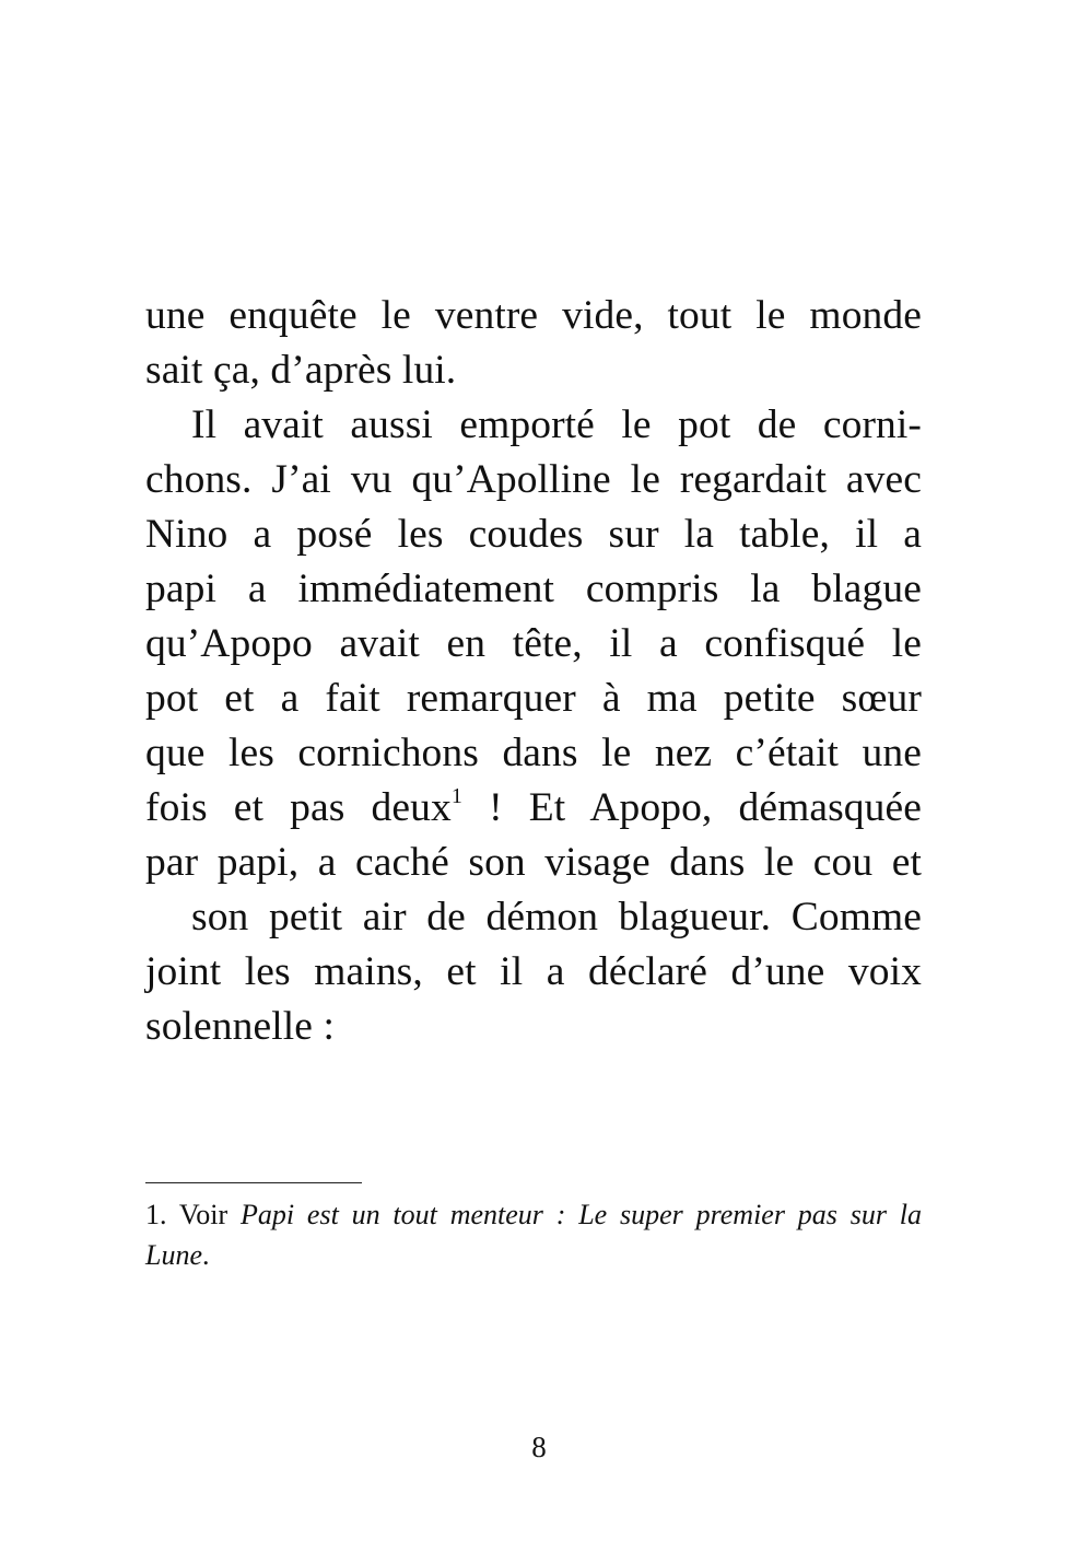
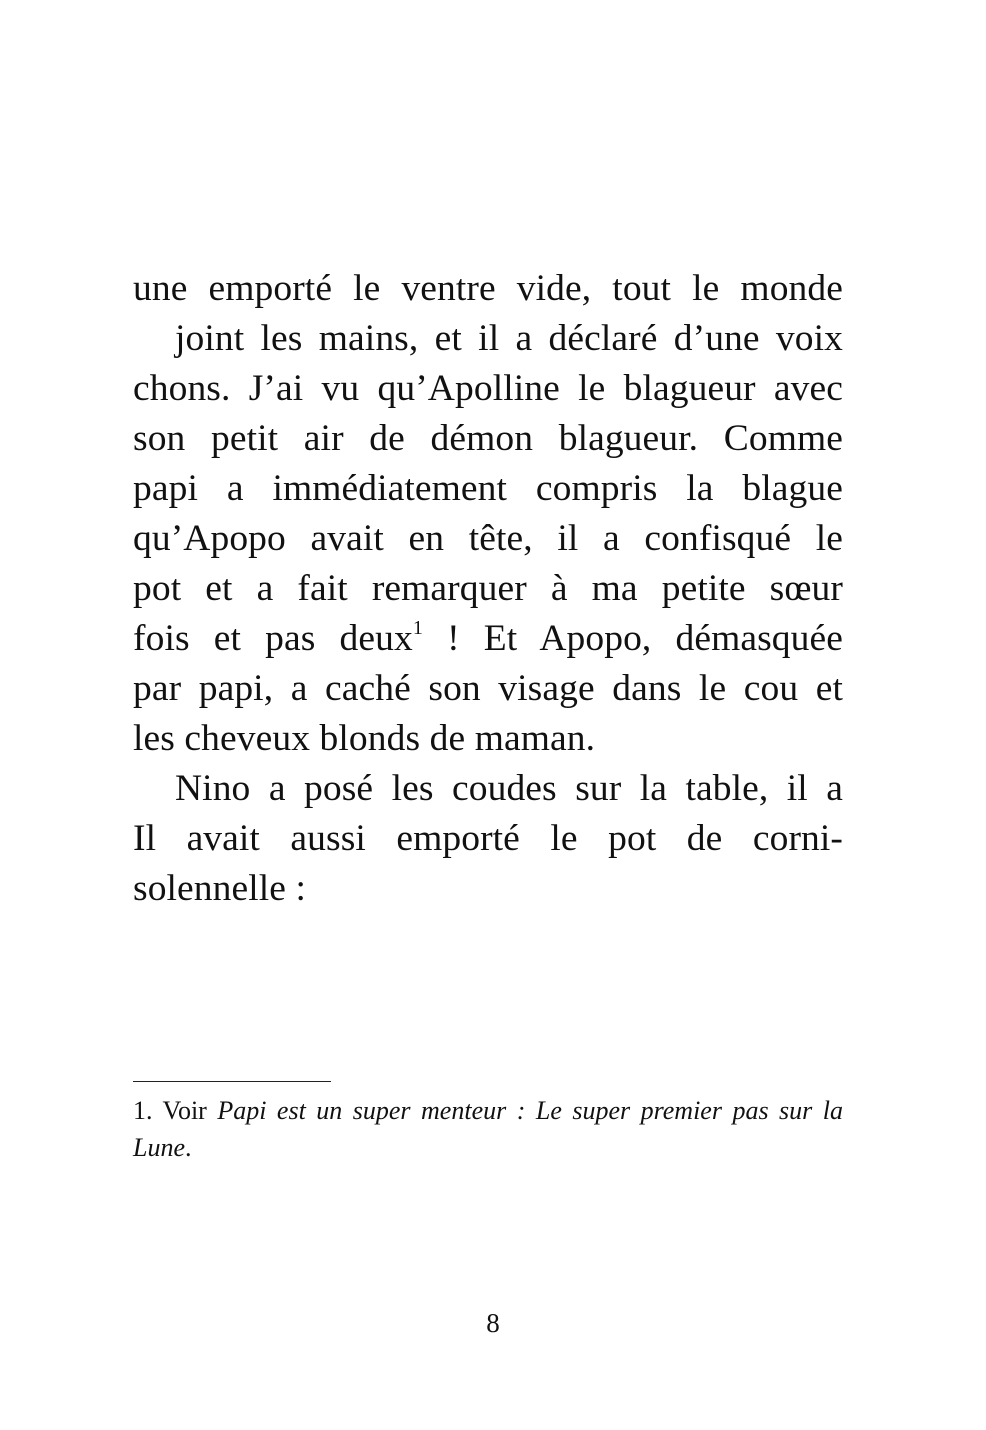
- une enquête le ventre vide, tout le monde
+ une emporté le ventre vide, tout le monde
- sait ça, d’après lui.
- Il avait aussi emporté le pot de corni-
+ joint les mains, et il a déclaré d’une voix
- chons. J’ai vu qu’Apolline le regardait avec
+ chons. J’ai vu qu’Apolline le blagueur avec
- Nino a posé les coudes sur la table, il a
+ son petit air de démon blagueur. Comme
  papi a immédiatement compris la blague
  qu’Apopo avait en tête, il a confisqué le
  pot et a fait remarquer à ma petite sœur
- que les cornichons dans le nez c’était une
  fois et pas deux1 ! Et Apopo, démasquée
  par papi, a caché son visage dans le cou et
+ les cheveux blonds de maman.
- son petit air de démon blagueur. Comme
+ Nino a posé les coudes sur la table, il a
- joint les mains, et il a déclaré d’une voix
+ Il avait aussi emporté le pot de corni-
  solennelle :
- 1. Voir Papi est un tout menteur : Le super premier pas sur la
+ 1. Voir Papi est un super menteur : Le super premier pas sur la
  Lune.
  8
